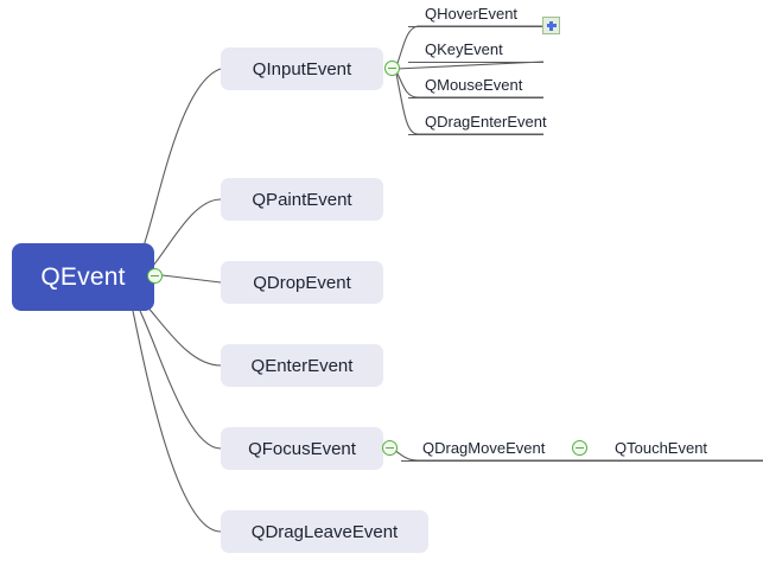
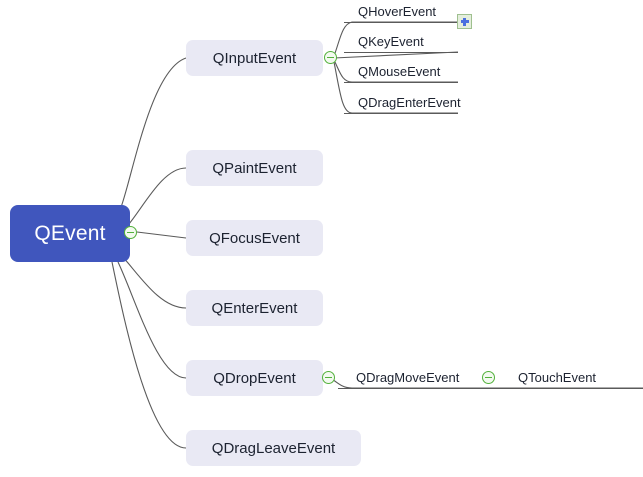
  QEvent
  QInputEvent
  QPaintEvent
- QDropEvent
+ QFocusEvent
  QEnterEvent
- QFocusEvent
+ QDropEvent
  QDragLeaveEvent
  QHoverEvent
  QKeyEvent
  QMouseEvent
  QDragEnterEvent
  QDragMoveEvent
  QTouchEvent
